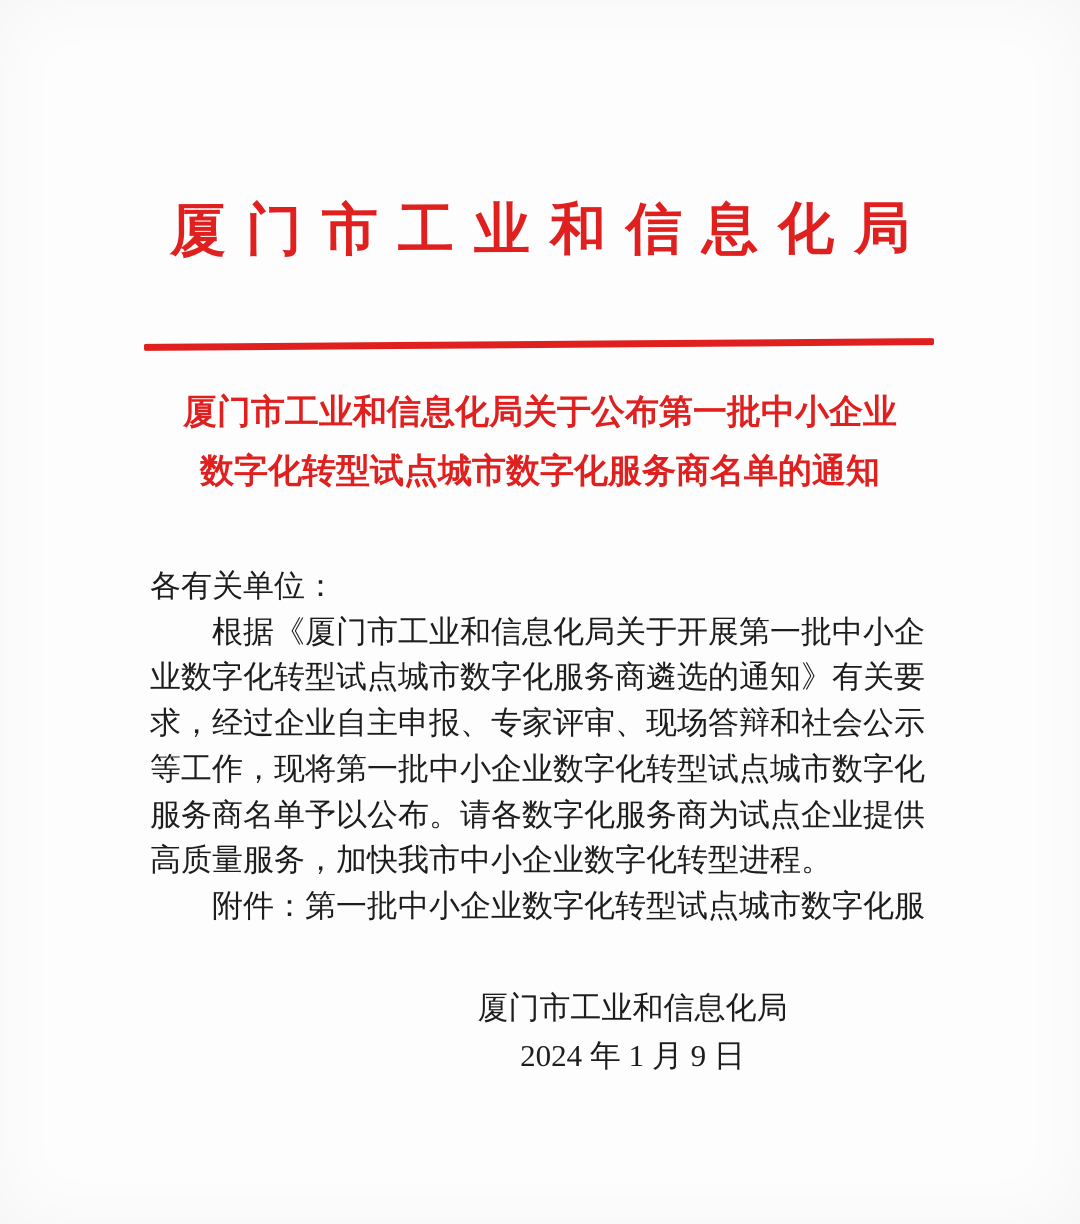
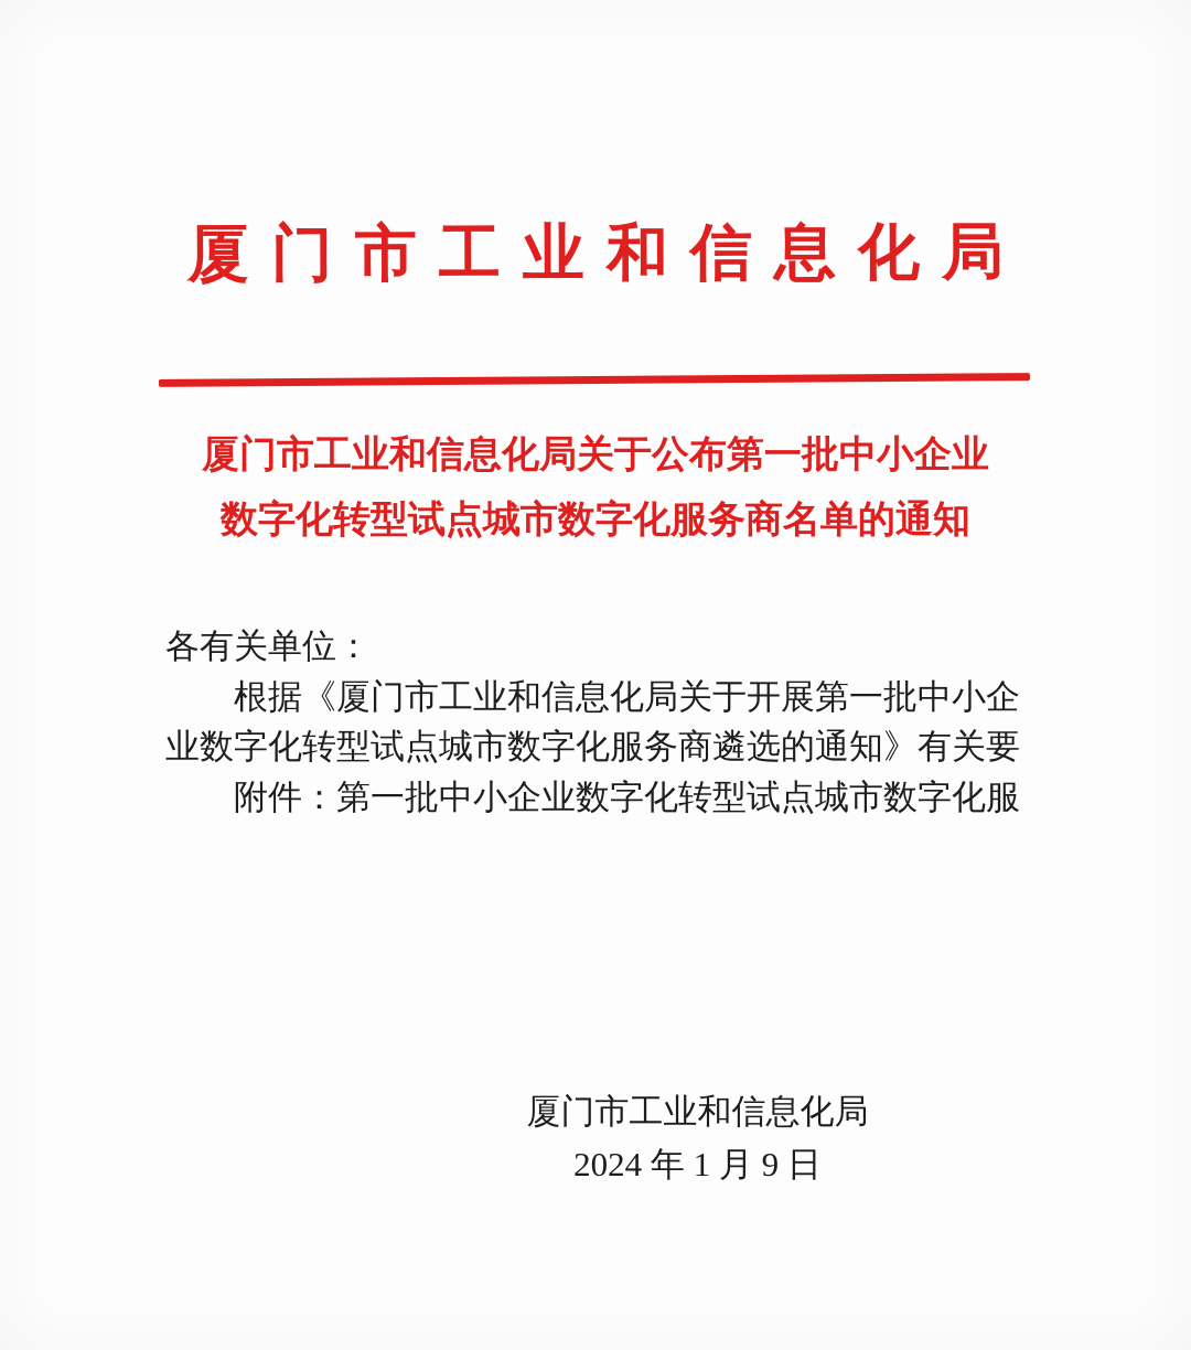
  厦门市工业和信息化局
  厦门市工业和信息化局关于公布第一批中小企业
  数字化转型试点城市数字化服务商名单的通知
  各有关单位：
  根据《厦门市工业和信息化局关于开展第一批中小企
  业数字化转型试点城市数字化服务商遴选的通知》有关要
- 求，经过企业自主申报、专家评审、现场答辩和社会公示
- 等工作，现将第一批中小企业数字化转型试点城市数字化
- 服务商名单予以公布。请各数字化服务商为试点企业提供
- 高质量服务，加快我市中小企业数字化转型进程。
  附件：第一批中小企业数字化转型试点城市数字化服
  厦门市工业和信息化局
  2024 年 1 月 9 日
